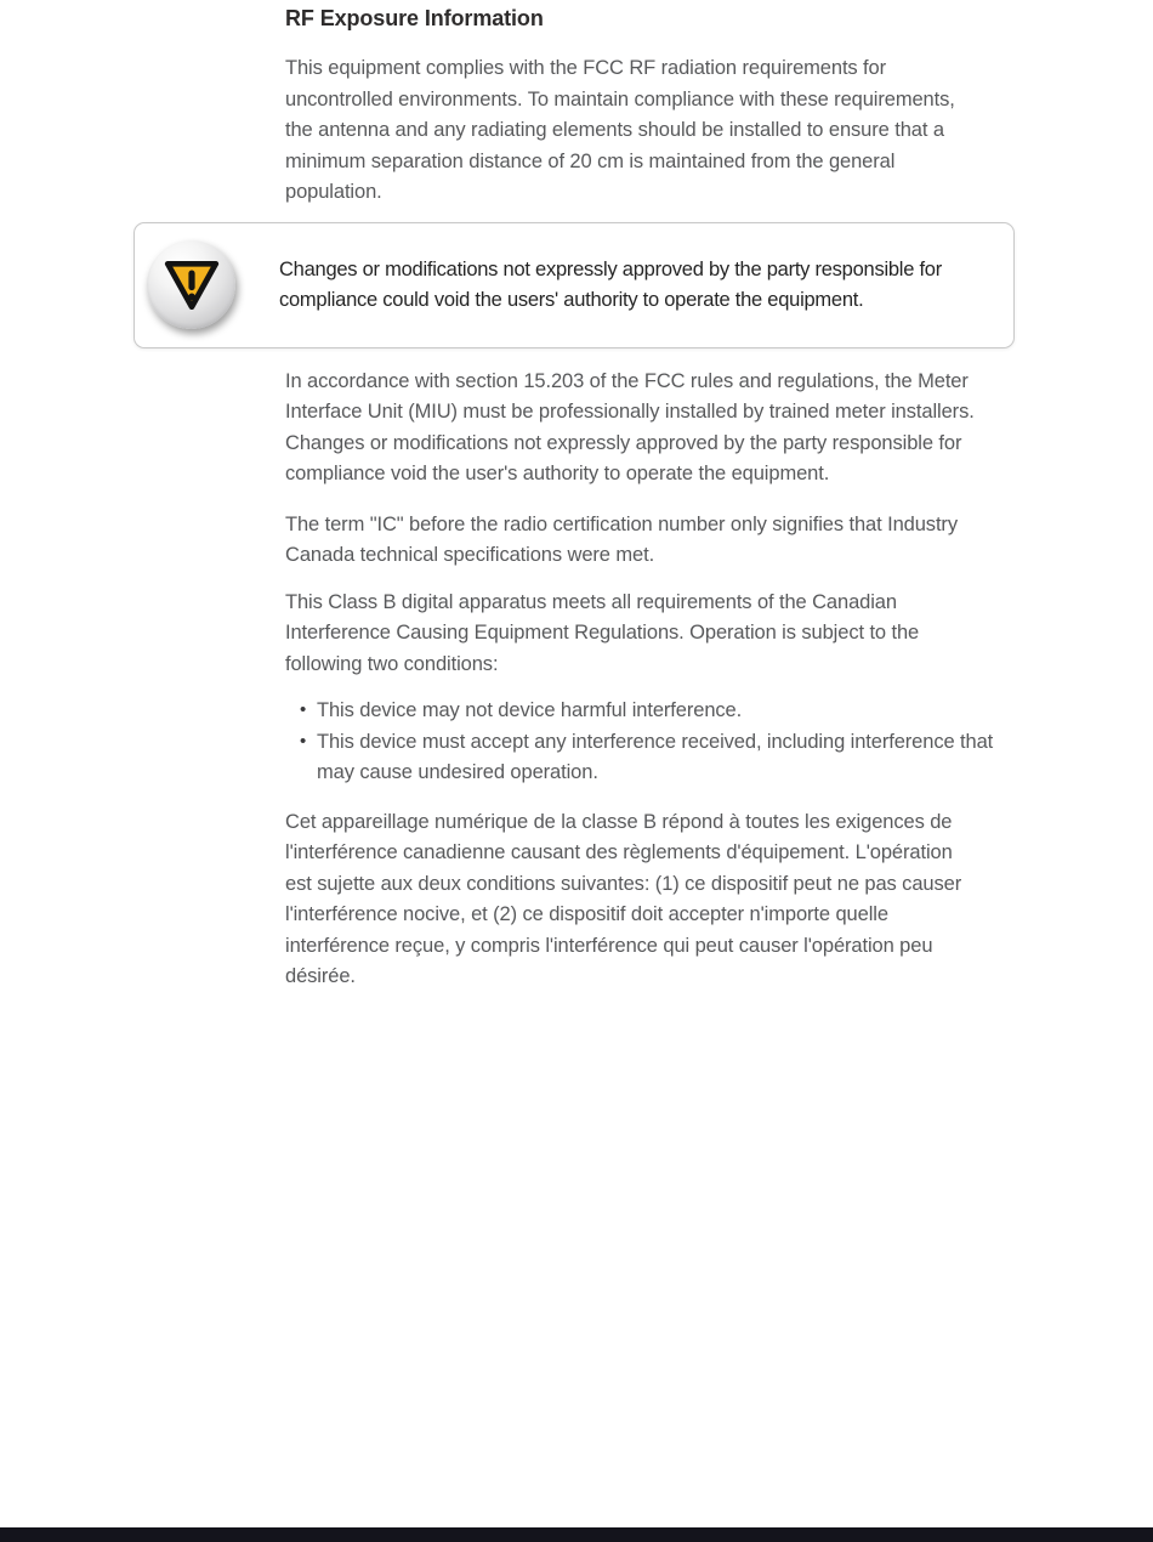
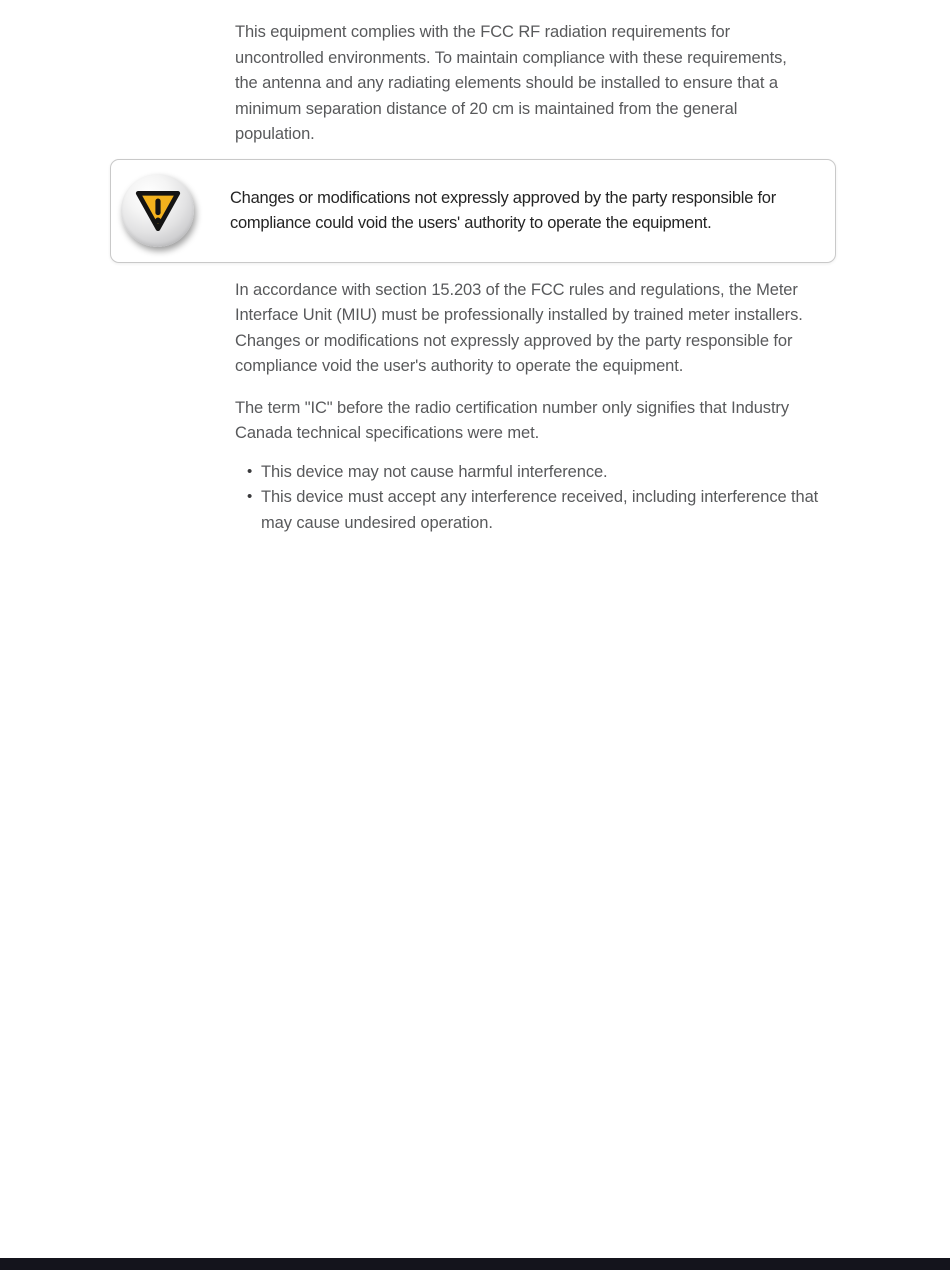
- RF Exposure Information
  This equipment complies with the FCC RF radiation requirements for
  uncontrolled environments. To maintain compliance with these requirements,
  the antenna and any radiating elements should be installed to ensure that a
  minimum separation distance of 20 cm is maintained from the general
  population.
  Changes or modifications not expressly approved by the party responsible for
  compliance could void the users' authority to operate the equipment.
  In accordance with section 15.203 of the FCC rules and regulations, the Meter
  Interface Unit (MIU) must be professionally installed by trained meter installers.
  Changes or modifications not expressly approved by the party responsible for
  compliance void the user's authority to operate the equipment.
  The term "IC" before the radio certification number only signifies that Industry
  Canada technical specifications were met.
- This Class B digital apparatus meets all requirements of the Canadian
- Interference Causing Equipment Regulations. Operation is subject to the
- following two conditions:
- This device may not device harmful interference.
+ This device may not cause harmful interference.
  This device must accept any interference received, including interference that
  may cause undesired operation.
- Cet appareillage numérique de la classe B répond à toutes les exigences de
- l'interférence canadienne causant des règlements d'équipement. L'opération
- est sujette aux deux conditions suivantes: (1) ce dispositif peut ne pas causer
- l'interférence nocive, et (2) ce dispositif doit accepter n'importe quelle
- interférence reçue, y compris l'interférence qui peut causer l'opération peu
- désirée.
